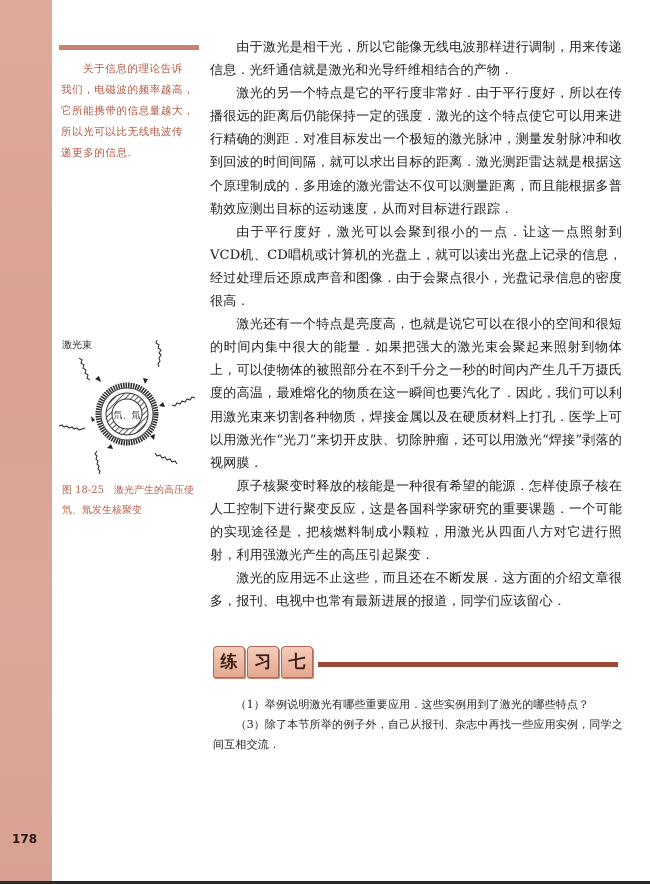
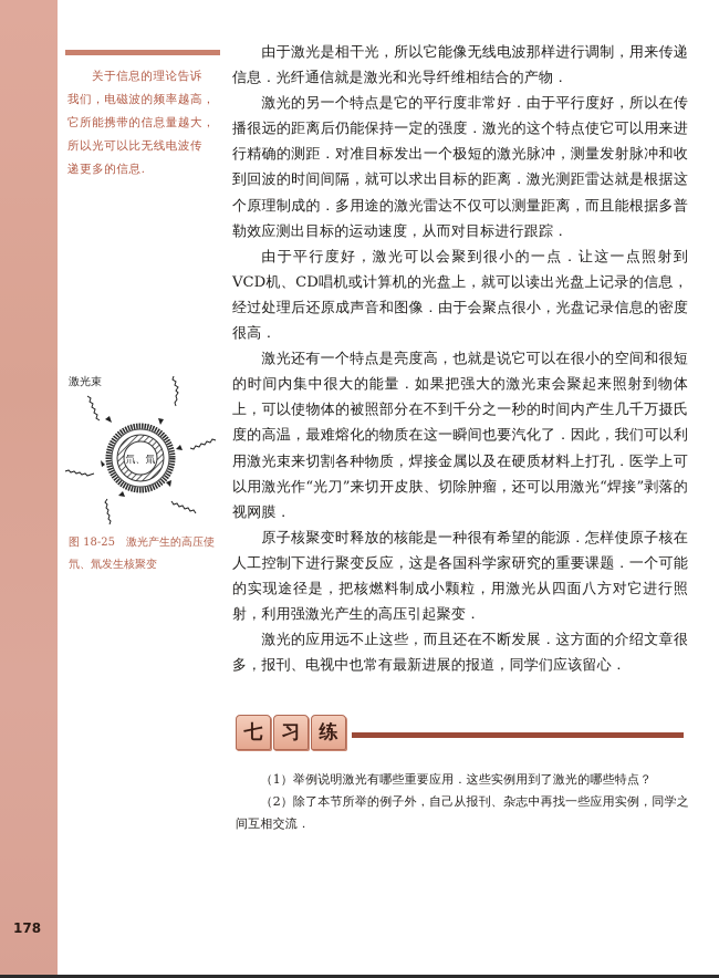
  178
  关于信息的理论告诉
  我们，电磁波的频率越高，
  它所能携带的信息量越大，
  所以光可以比无线电波传
  递更多的信息.
  氘、氚
  激光束
  图 18-25 激光产生的高压使
  氘、氚发生核聚变
  由于激光是相干光，所以它能像无线电波那样进行调制，用来传递信息．光纤通信就是激光和光导纤维相结合的产物．
  激光的另一个特点是它的平行度非常好．由于平行度好，所以在传播很远的距离后仍能保持一定的强度．激光的这个特点使它可以用来进行精确的测距．对准目标发出一个极短的激光脉冲，测量发射脉冲和收到回波的时间间隔，就可以求出目标的距离．激光测距雷达就是根据这个原理制成的．多用途的激光雷达不仅可以测量距离，而且能根据多普勒效应测出目标的运动速度，从而对目标进行跟踪．
  由于平行度好，激光可以会聚到很小的一点．让这一点照射到VCD机、CD唱机或计算机的光盘上，就可以读出光盘上记录的信息，经过处理后还原成声音和图像．由于会聚点很小，光盘记录信息的密度很高．
  激光还有一个特点是亮度高，也就是说它可以在很小的空间和很短的时间内集中很大的能量．如果把强大的激光束会聚起来照射到物体上，可以使物体的被照部分在不到千分之一秒的时间内产生几千万摄氏度的高温，最难熔化的物质在这一瞬间也要汽化了．因此，我们可以利用激光束来切割各种物质，焊接金属以及在硬质材料上打孔．医学上可以用激光作“光刀”来切开皮肤、切除肿瘤，还可以用激光“焊接”剥落的视网膜．
  原子核聚变时释放的核能是一种很有希望的能源．怎样使原子核在人工控制下进行聚变反应，这是各国科学家研究的重要课题．一个可能的实现途径是，把核燃料制成小颗粒，用激光从四面八方对它进行照射，利用强激光产生的高压引起聚变．
  激光的应用远不止这些，而且还在不断发展．这方面的介绍文章很多，报刊、电视中也常有最新进展的报道，同学们应该留心．
- 练
+ 七
  习
- 七
+ 练
  （1）举例说明激光有哪些重要应用．这些实例用到了激光的哪些特点？
- （3）除了本节所举的例子外，自己从报刊、杂志中再找一些应用实例，同学之间互相交流．
+ （2）除了本节所举的例子外，自己从报刊、杂志中再找一些应用实例，同学之间互相交流．
